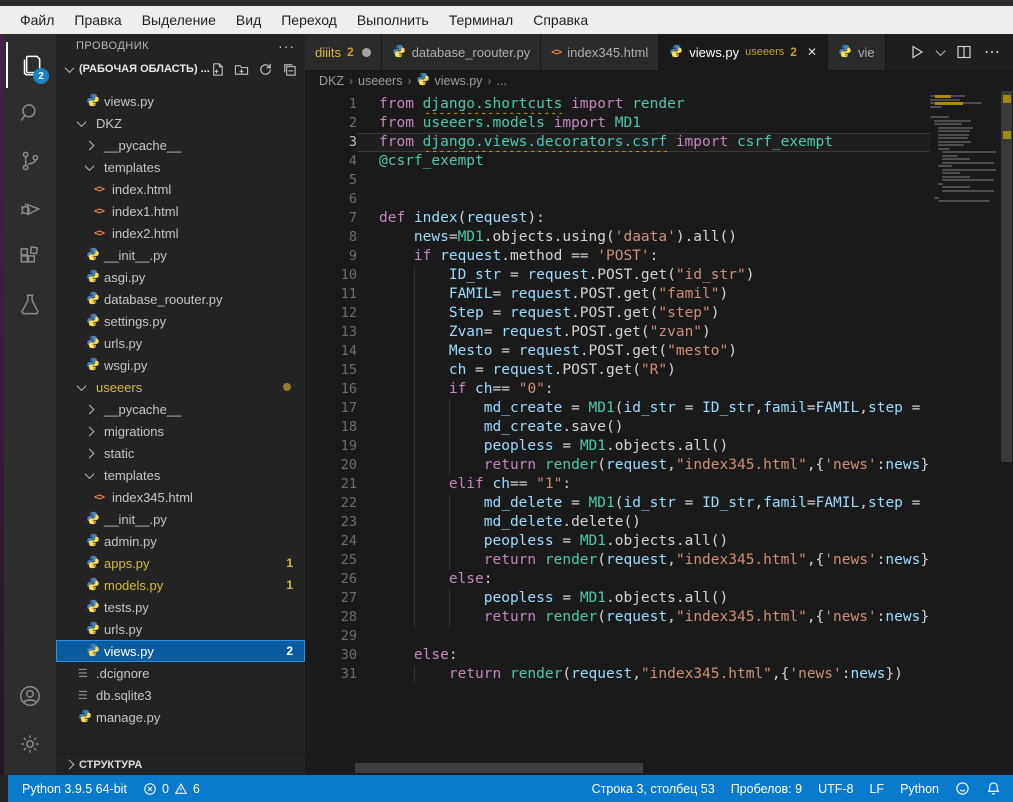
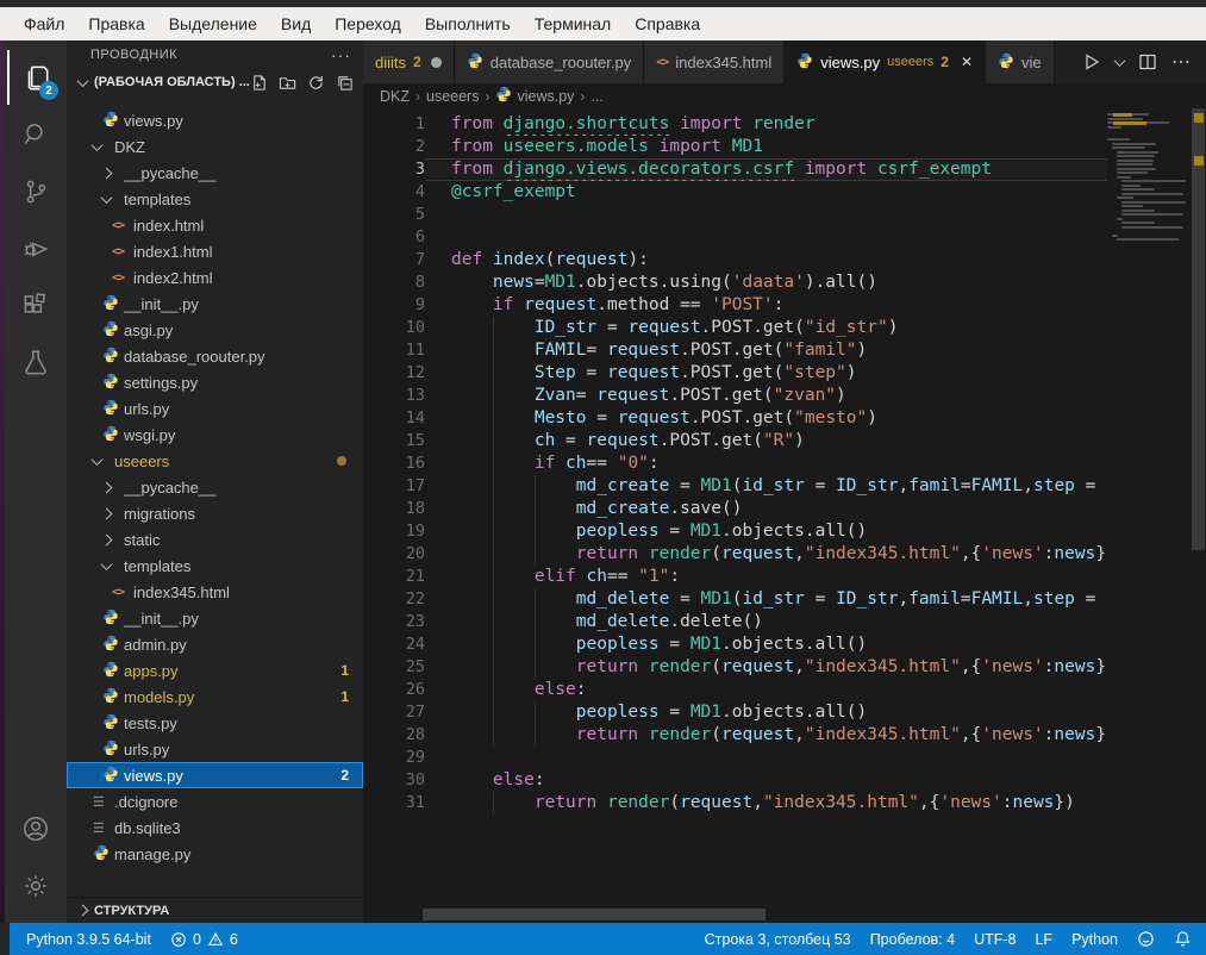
  Файл
  Правка
  Выделение
  Вид
  Переход
  Выполнить
  Терминал
  Справка
  2
  ПРОВОДНИК
  ···
  (РАБОЧАЯ ОБЛАСТЬ) ...
  views.py
  DKZ
  __pycache__
  templates
  <>
  index.html
  <>
  index1.html
  <>
  index2.html
  __init__.py
  asgi.py
  database_roouter.py
  settings.py
  urls.py
  wsgi.py
  useeers
  __pycache__
  migrations
  static
  templates
  <>
  index345.html
  __init__.py
  admin.py
  apps.py
  1
  models.py
  1
  tests.py
  urls.py
  views.py
  2
  ☰
  .dcignore
  ☰
  db.sqlite3
  manage.py
  СТРУКТУРА
  diiits
  2
  database_roouter.py
  <>
  index345.html
  views.py
  useeers
  2
  ✕
  vie
  ⋯
  DKZ
  ›
  useeers
  ›
  views.py
  ›
  ...
  1
  from django.shortcuts import render
  2
  from useeers.models import MD1
  3
  from django.views.decorators.csrf import csrf_exempt
  4
  @csrf_exempt
  5
  6
  7
  def index(request):
  8
  news=MD1.objects.using('daata').all()
  9
  if request.method == 'POST':
  10
  ID_str = request.POST.get("id_str")
  11
  FAMIL= request.POST.get("famil")
  12
  Step = request.POST.get("step")
  13
  Zvan= request.POST.get("zvan")
  14
  Mesto = request.POST.get("mesto")
  15
  ch = request.POST.get("R")
  16
  if ch== "0":
  17
  md_create = MD1(id_str = ID_str,famil=FAMIL,step =
  18
  md_create.save()
  19
  peopless = MD1.objects.all()
  20
  return render(request,"index345.html",{'news':news}
  21
  elif ch== "1":
  22
  md_delete = MD1(id_str = ID_str,famil=FAMIL,step =
  23
  md_delete.delete()
  24
  peopless = MD1.objects.all()
  25
  return render(request,"index345.html",{'news':news}
  26
  else:
  27
  peopless = MD1.objects.all()
  28
  return render(request,"index345.html",{'news':news}
  29
  30
  else:
  31
  return render(request,"index345.html",{'news':news})
  Python 3.9.5 64-bit
  0
  6
  Строка 3, столбец 53
- Пробелов: 9
+ Пробелов: 4
  UTF-8
  LF
  Python
